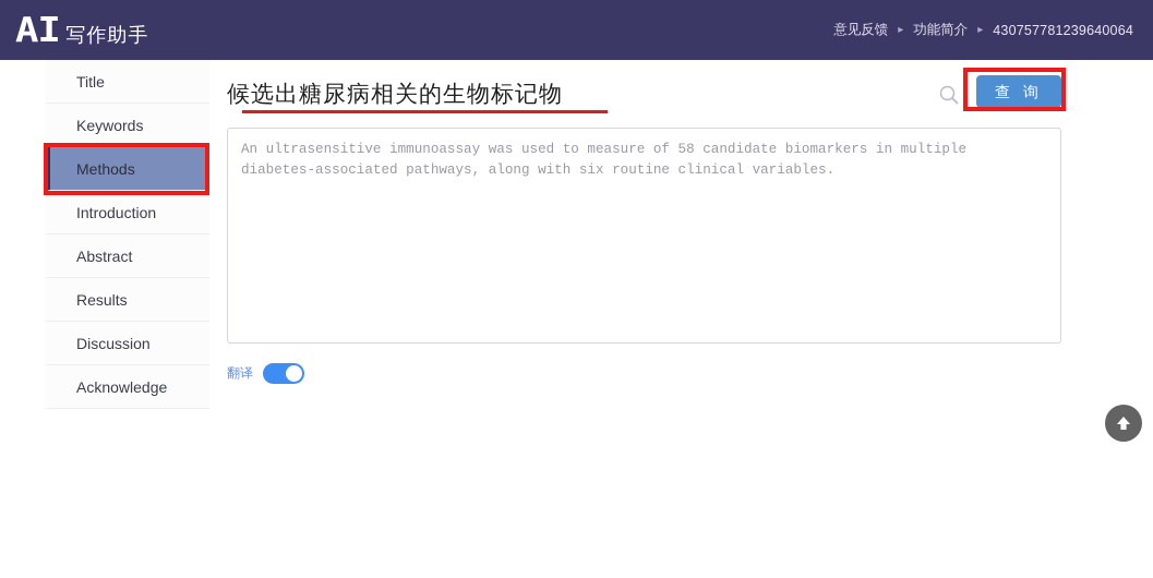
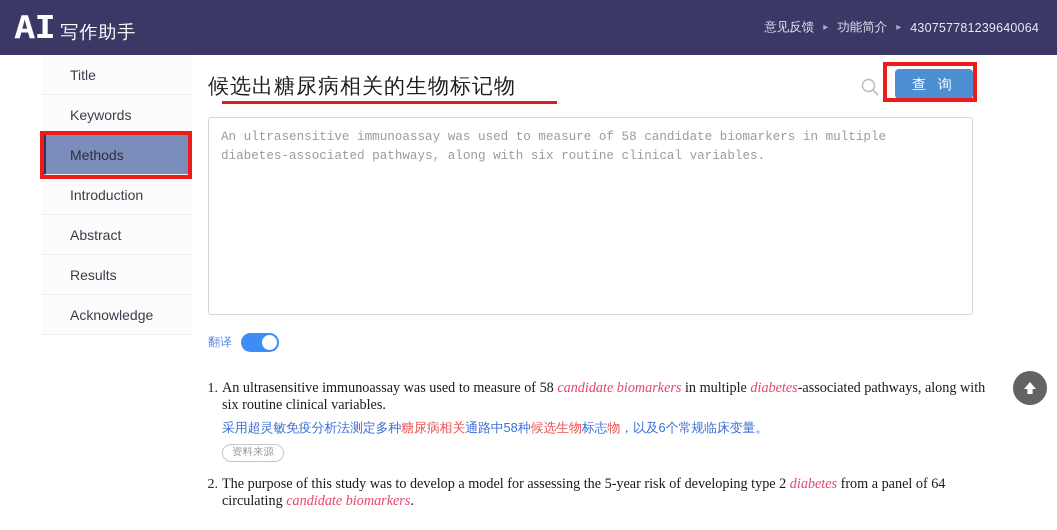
  AI
  写作助手
  意见反馈
  ▸
  功能简介
  ▸
  430757781239640064
  Title
  Keywords
  Methods
  Introduction
  Abstract
  Results
- Discussion
  Acknowledge
  候选出糖尿病相关的生物标记物
  查 询
  翻译
+ 1.
+ An ultrasensitive immunoassay was used to measure of 58 candidate biomarkers in multiple diabetes-associated pathways, along with six routine clinical variables.
+ 采用超灵敏免疫分析法测定多种糖尿病相关通路中58种候选生物标志物，以及6个常规临床变量。
+ 资料来源
+ 2.
+ The purpose of this study was to develop a model for assessing the 5-year risk of developing type 2 diabetes from a panel of 64 circulating candidate biomarkers.
